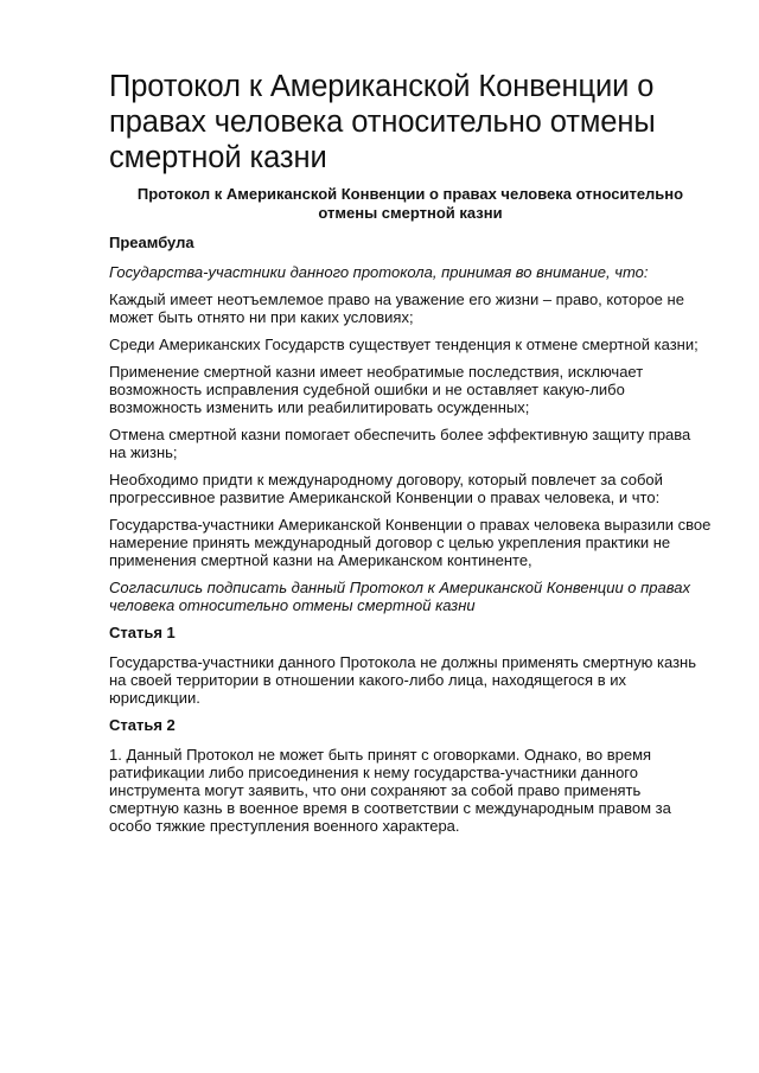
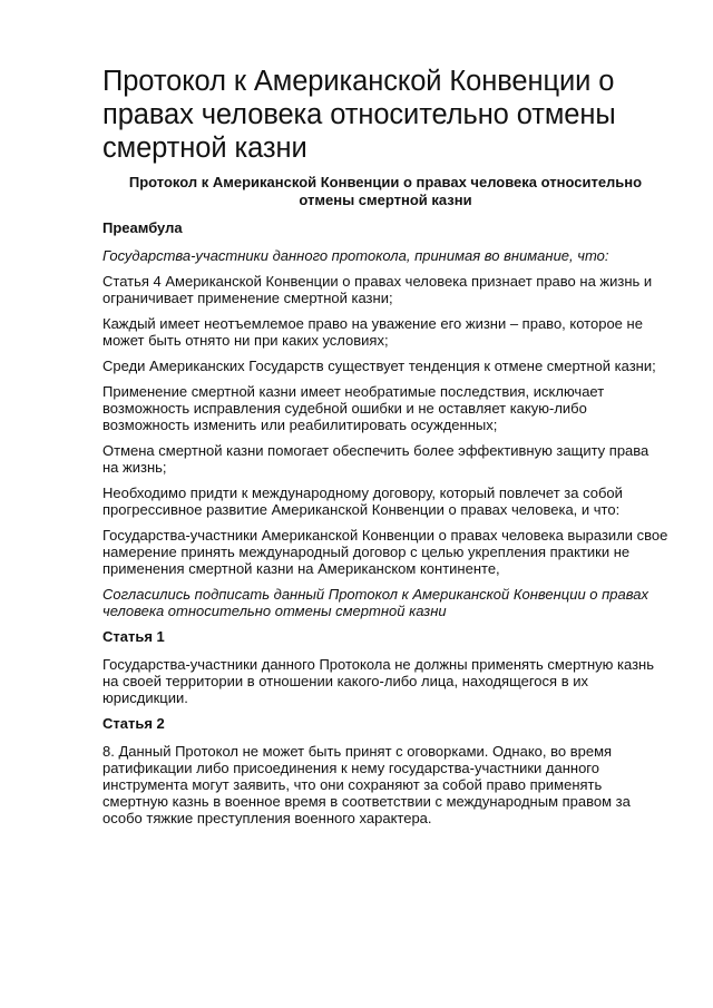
  Протокол к Американской Конвенции о правах человека относительно отмены смертной казни
  Протокол к Американской Конвенции о правах человека относительно отмены смертной казни
  Преамбула
  Государства-участники данного протокола, принимая во внимание, что:
+ Статья 4 Американской Конвенции о правах человека признает право на жизнь и ограничивает применение смертной казни;
  Каждый имеет неотъемлемое право на уважение его жизни – право, которое не может быть отнято ни при каких условиях;
  Среди Американских Государств существует тенденция к отмене смертной казни;
  Применение смертной казни имеет необратимые последствия, исключает возможность исправления судебной ошибки и не оставляет какую-либо возможность изменить или реабилитировать осужденных;
  Отмена смертной казни помогает обеспечить более эффективную защиту права на жизнь;
  Необходимо придти к международному договору, который повлечет за собой прогрессивное развитие Американской Конвенции о правах человека, и что:
  Государства-участники Американской Конвенции о правах человека выразили свое намерение принять международный договор с целью укрепления практики не применения смертной казни на Американском континенте,
  Согласились подписать данный Протокол к Американской Конвенции о правах человека относительно отмены смертной казни
  Статья 1
  Государства-участники данного Протокола не должны применять смертную казнь на своей территории в отношении какого-либо лица, находящегося в их юрисдикции.
  Статья 2
- 1. Данный Протокол не может быть принят с оговорками. Однако, во время ратификации либо присоединения к нему государства-участники данного инструмента могут заявить, что они сохраняют за собой право применять смертную казнь в военное время в соответствии с международным правом за особо тяжкие преступления военного характера.
+ 8. Данный Протокол не может быть принят с оговорками. Однако, во время ратификации либо присоединения к нему государства-участники данного инструмента могут заявить, что они сохраняют за собой право применять смертную казнь в военное время в соответствии с международным правом за особо тяжкие преступления военного характера.
